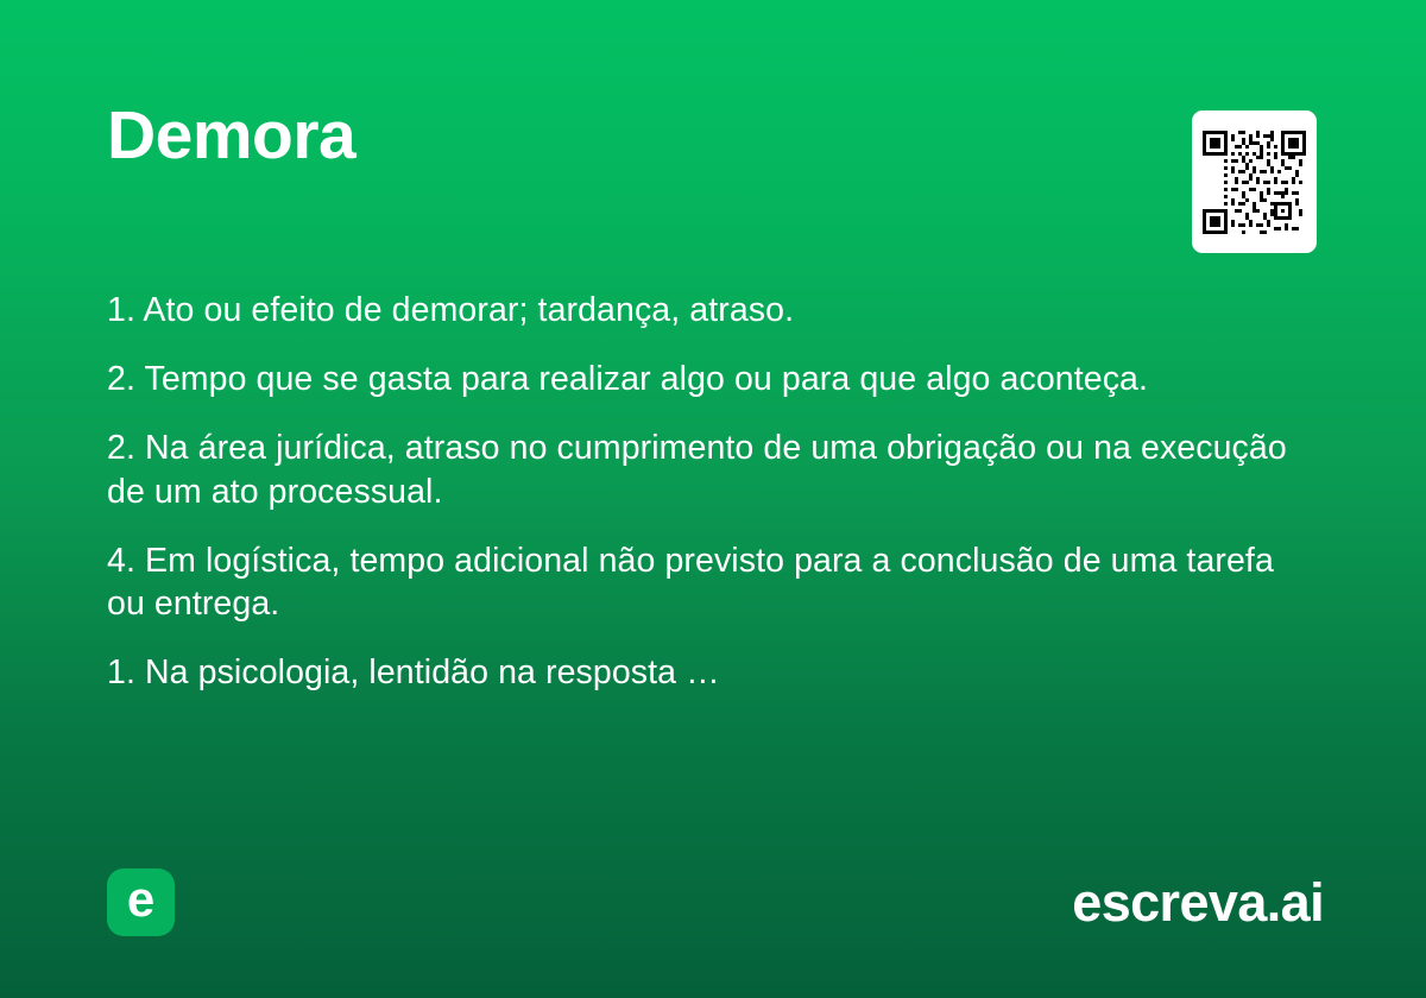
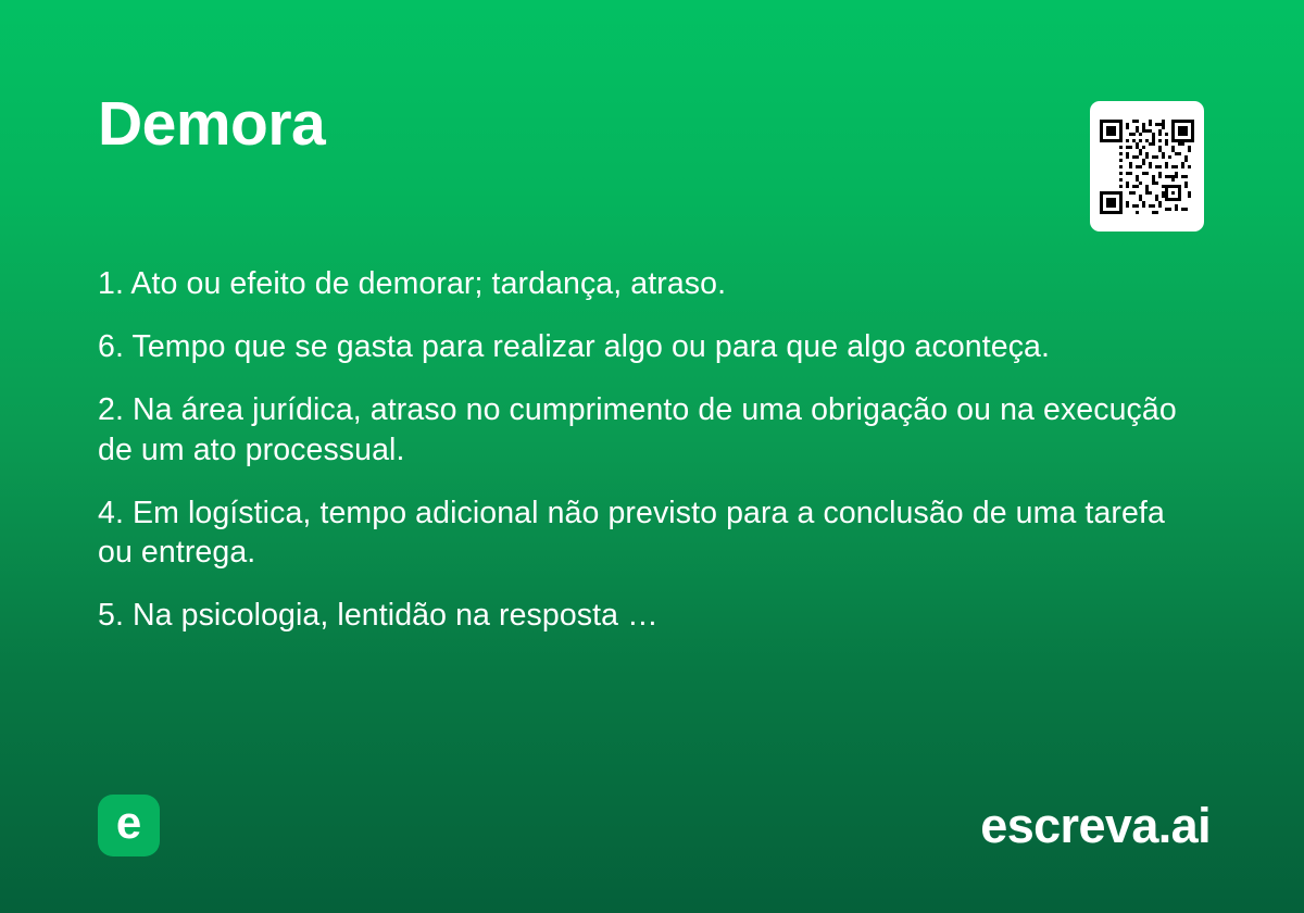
  Demora
  1. Ato ou efeito de demorar; tardança, atraso.
- 2. Tempo que se gasta para realizar algo ou para que algo aconteça.
+ 6. Tempo que se gasta para realizar algo ou para que algo aconteça.
  2. Na área jurídica, atraso no cumprimento de uma obrigação ou na execução de um ato processual.
  4. Em logística, tempo adicional não previsto para a conclusão de uma tarefa ou entrega.
- 1. Na psicologia, lentidão na resposta …
+ 5. Na psicologia, lentidão na resposta …
  e
  escreva.ai
